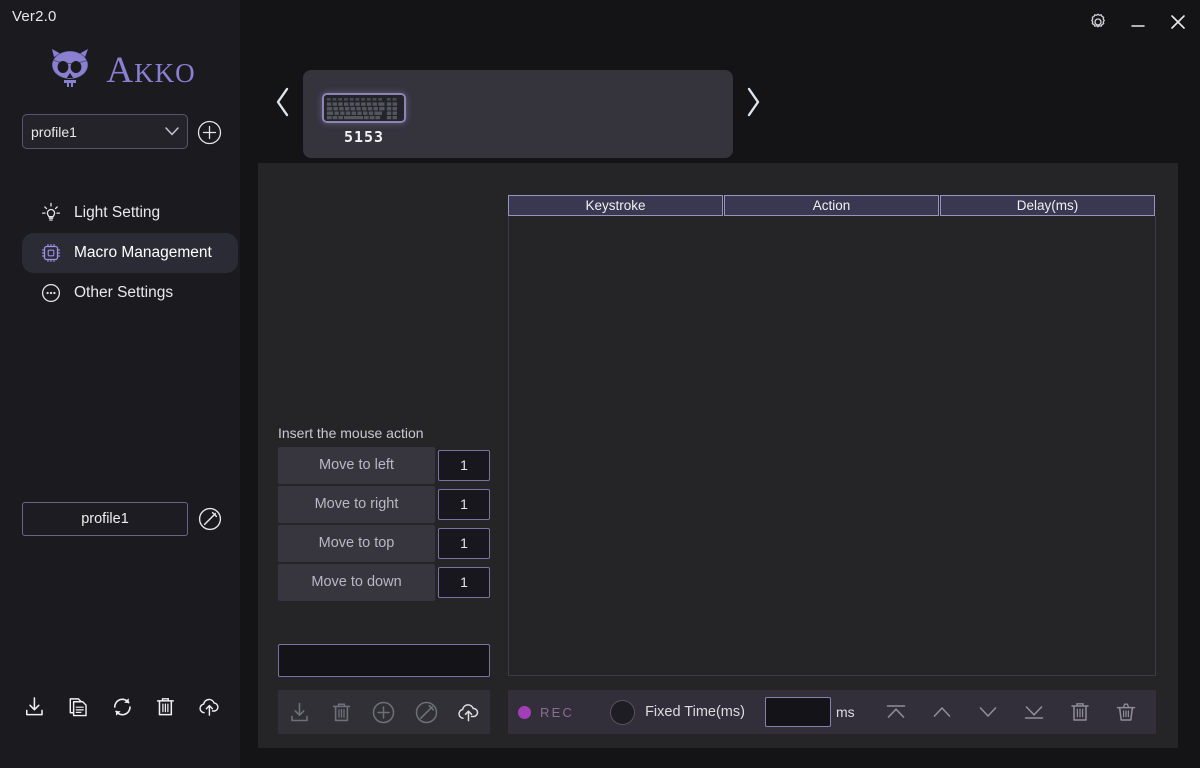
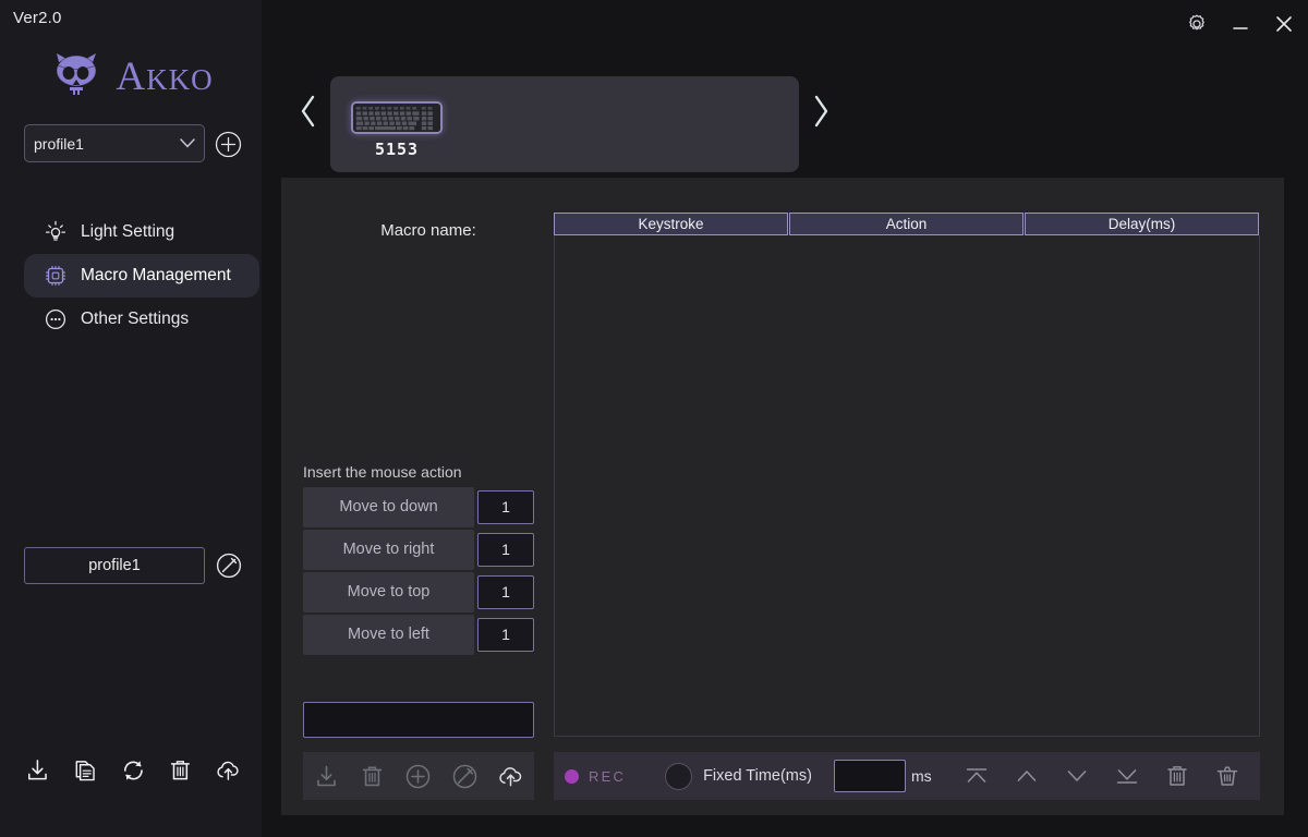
  Ver2.0
  AKKO
  profile1
  Light Setting
  Macro Management
  Other Settings
  profile1
  5153
+ Macro name:
  Insert the mouse action
- Move to left
+ Move to down
  1
  Move to right
  1
  Move to top
  1
- Move to down
+ Move to left
  1
  Keystroke
  Action
  Delay(ms)
  REC
  Fixed Time(ms)
  ms
